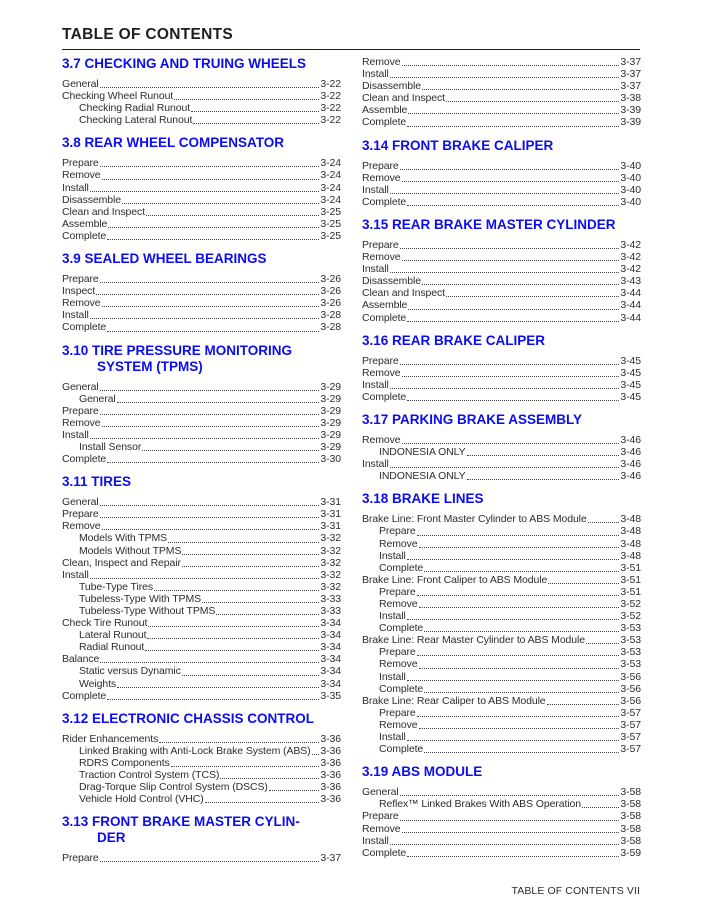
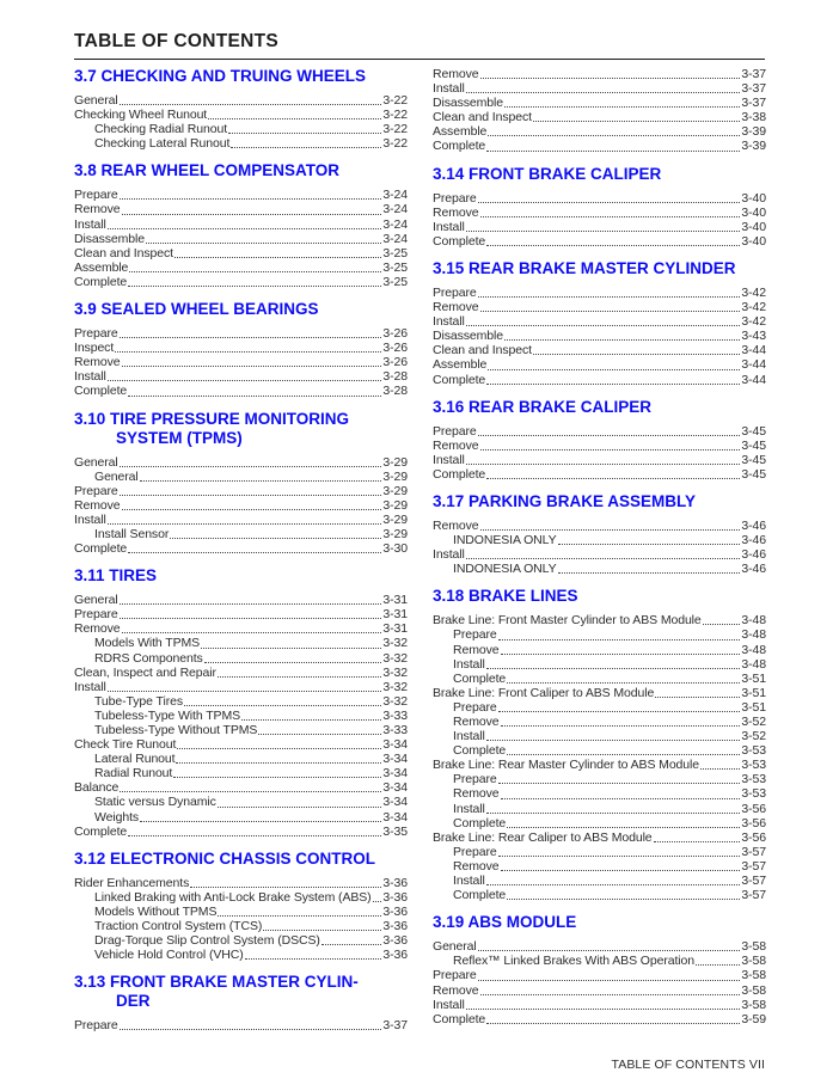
  TABLE OF CONTENTS
  3.7 CHECKING AND TRUING WHEELS
  General
  3-22
  Checking Wheel Runout
  3-22
  Checking Radial Runout
  3-22
  Checking Lateral Runout
  3-22
  3.8 REAR WHEEL COMPENSATOR
  Prepare
  3-24
  Remove
  3-24
  Install
  3-24
  Disassemble
  3-24
  Clean and Inspect
  3-25
  Assemble
  3-25
  Complete
  3-25
  3.9 SEALED WHEEL BEARINGS
  Prepare
  3-26
  Inspect
  3-26
  Remove
  3-26
  Install
  3-28
  Complete
  3-28
  3.10 TIRE PRESSURE MONITORING
  SYSTEM (TPMS)
  General
  3-29
  General
  3-29
  Prepare
  3-29
  Remove
  3-29
  Install
  3-29
  Install Sensor
  3-29
  Complete
  3-30
  3.11 TIRES
  General
  3-31
  Prepare
  3-31
  Remove
  3-31
  Models With TPMS
  3-32
- Models Without TPMS
+ RDRS Components
  3-32
  Clean, Inspect and Repair
  3-32
  Install
  3-32
  Tube-Type Tires
  3-32
  Tubeless-Type With TPMS
  3-33
  Tubeless-Type Without TPMS
  3-33
  Check Tire Runout
  3-34
  Lateral Runout
  3-34
  Radial Runout
  3-34
  Balance
  3-34
  Static versus Dynamic
  3-34
  Weights
  3-34
  Complete
  3-35
  3.12 ELECTRONIC CHASSIS CONTROL
  Rider Enhancements
  3-36
  Linked Braking with Anti-Lock Brake System (ABS)
  3-36
- RDRS Components
+ Models Without TPMS
  3-36
  Traction Control System (TCS)
  3-36
  Drag-Torque Slip Control System (DSCS)
  3-36
  Vehicle Hold Control (VHC)
  3-36
  3.13 FRONT BRAKE MASTER CYLIN-
  DER
  Prepare
  3-37
  Remove
  3-37
  Install
  3-37
  Disassemble
  3-37
  Clean and Inspect
  3-38
  Assemble
  3-39
  Complete
  3-39
  3.14 FRONT BRAKE CALIPER
  Prepare
  3-40
  Remove
  3-40
  Install
  3-40
  Complete
  3-40
  3.15 REAR BRAKE MASTER CYLINDER
  Prepare
  3-42
  Remove
  3-42
  Install
  3-42
  Disassemble
  3-43
  Clean and Inspect
  3-44
  Assemble
  3-44
  Complete
  3-44
  3.16 REAR BRAKE CALIPER
  Prepare
  3-45
  Remove
  3-45
  Install
  3-45
  Complete
  3-45
  3.17 PARKING BRAKE ASSEMBLY
  Remove
  3-46
  INDONESIA ONLY
  3-46
  Install
  3-46
  INDONESIA ONLY
  3-46
  3.18 BRAKE LINES
  Brake Line: Front Master Cylinder to ABS Module
  3-48
  Prepare
  3-48
  Remove
  3-48
  Install
  3-48
  Complete
  3-51
  Brake Line: Front Caliper to ABS Module
  3-51
  Prepare
  3-51
  Remove
  3-52
  Install
  3-52
  Complete
  3-53
  Brake Line: Rear Master Cylinder to ABS Module
  3-53
  Prepare
  3-53
  Remove
  3-53
  Install
  3-56
  Complete
  3-56
  Brake Line: Rear Caliper to ABS Module
  3-56
  Prepare
  3-57
  Remove
  3-57
  Install
  3-57
  Complete
  3-57
  3.19 ABS MODULE
  General
  3-58
  Reflex™ Linked Brakes With ABS Operation
  3-58
  Prepare
  3-58
  Remove
  3-58
  Install
  3-58
  Complete
  3-59
  TABLE OF CONTENTS VII
